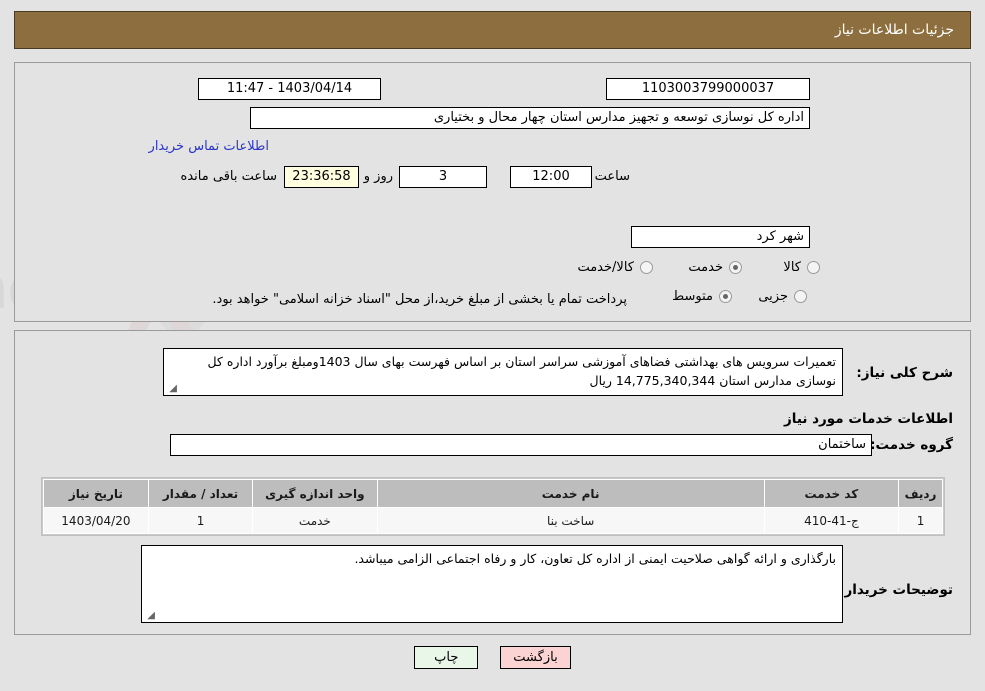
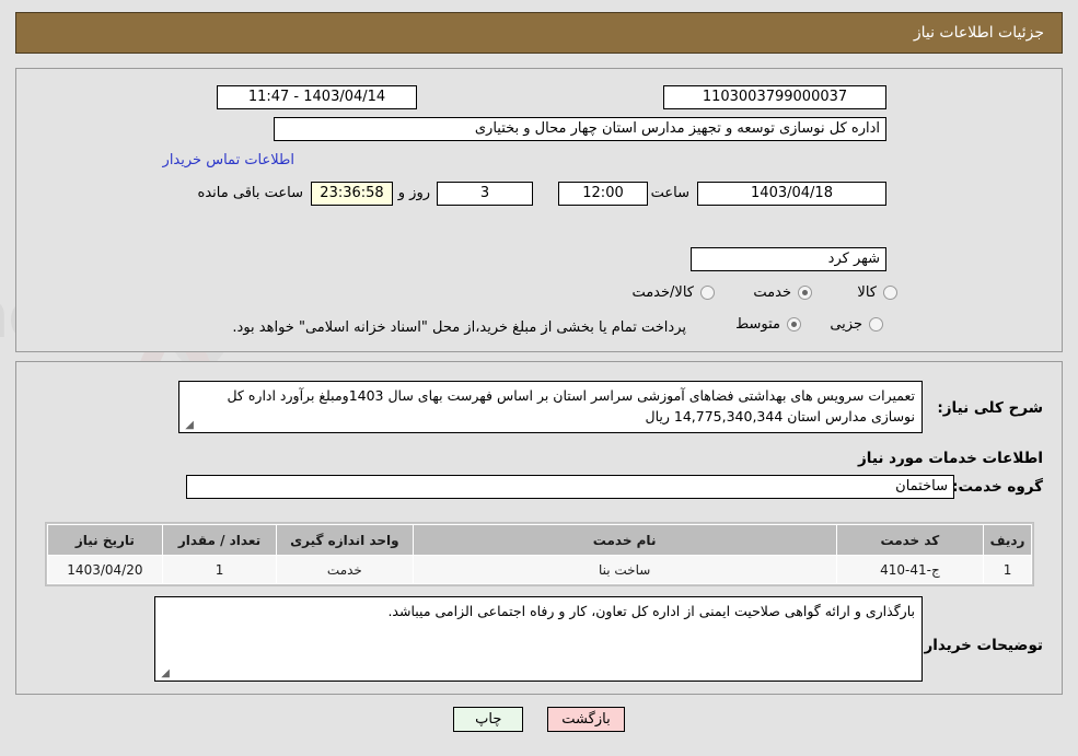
  جزئیات اطلاعات نیاز
  1103003799000037
  1403/04/14 - 11:47
  اداره کل نوسازی توسعه و تجهیز مدارس استان چهار محال و بختیاری
  اطلاعات تماس خریدار
+ 1403/04/18
  ساعت
  12:00
  3
  روز و
  23:36:58
  ساعت باقی مانده
  شهر کرد
  کالا
  خدمت
  کالا/خدمت
  جزیی
  متوسط
  پرداخت تمام یا بخشی از مبلغ خرید،از محل "اسناد خزانه اسلامی" خواهد بود.
  شرح کلی نیاز:
  تعمیرات سرویس های بهداشتی فضاهای آموزشی سراسر استان بر اساس فهرست بهای سال 1403ومبلغ برآورد اداره کل نوسازی مدارس استان 14,775,340,344 ریال
  ◢
  اطلاعات خدمات مورد نیاز
  گروه خدمت:
  ساختمان
  ردیف	کد خدمت	نام خدمت	واحد اندازه گیری	تعداد / مقدار	تاریخ نیاز
  1	ج-41-410	ساخت بنا	خدمت	1	1403/04/20
  توضیحات خریدار
  بارگذاری و ارائه گواهی صلاحیت ایمنی از اداره کل تعاون، کار و رفاه اجتماعی الزامی میباشد.
  ◢
  بازگشت
  چاپ
